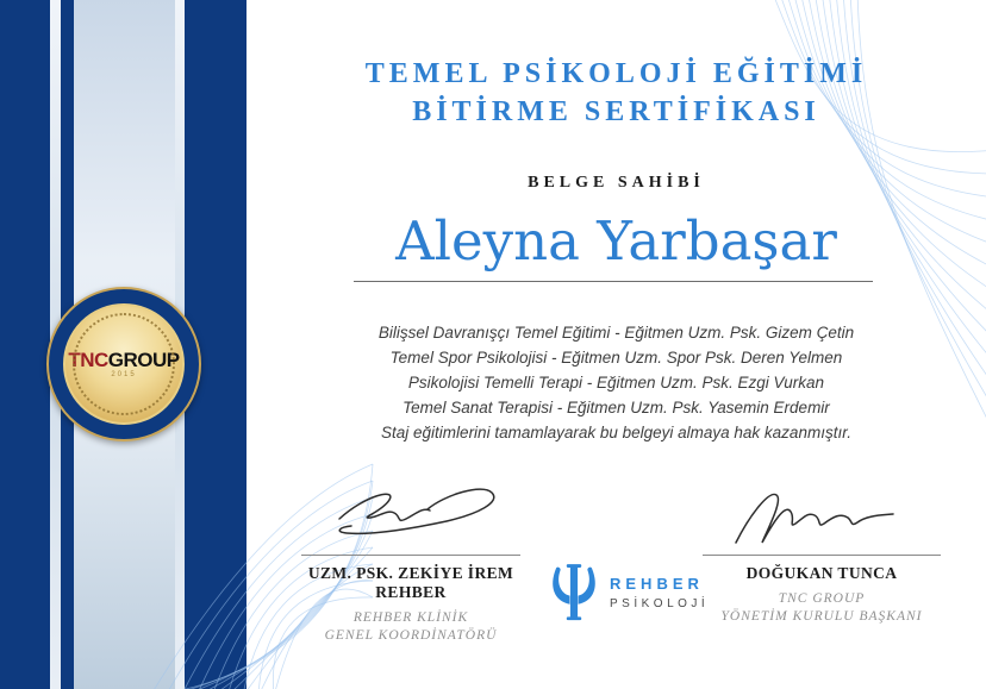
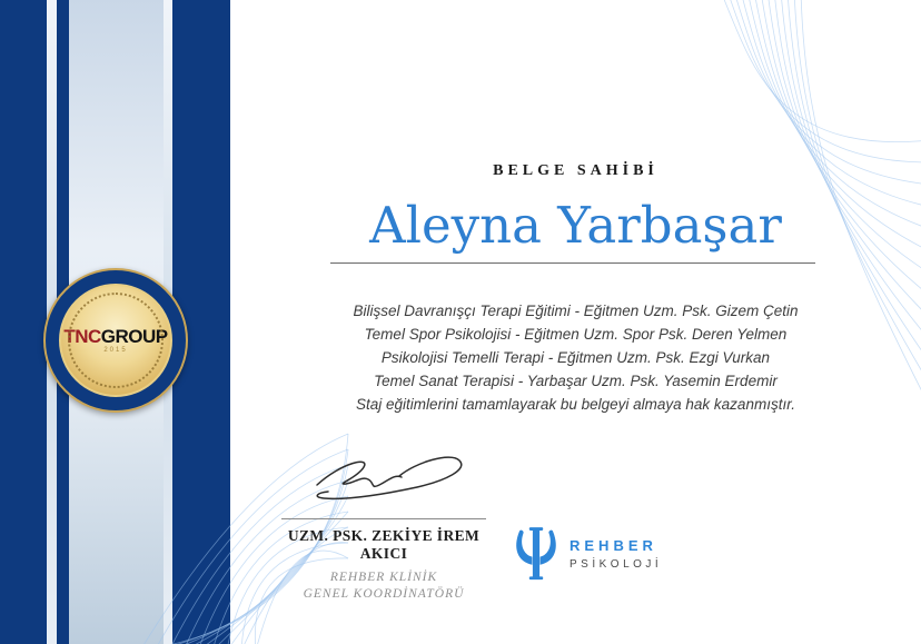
  TNCGROUP
- TEMEL PSİKOLOJİ EĞİTİMİ
- BİTİRME SERTİFİKASI
  BELGE SAHİBİ
  Aleyna Yarbaşar
- Bilişsel Davranışçı Temel Eğitimi - Eğitmen Uzm. Psk. Gizem Çetin
+ Bilişsel Davranışçı Terapi Eğitimi - Eğitmen Uzm. Psk. Gizem Çetin
  Temel Spor Psikolojisi - Eğitmen Uzm. Spor Psk. Deren Yelmen
  Psikolojisi Temelli Terapi - Eğitmen Uzm. Psk. Ezgi Vurkan
- Temel Sanat Terapisi - Eğitmen Uzm. Psk. Yasemin Erdemir
+ Temel Sanat Terapisi - Yarbaşar Uzm. Psk. Yasemin Erdemir
  Staj eğitimlerini tamamlayarak bu belgeyi almaya hak kazanmıştır.
- UZM. PSK. ZEKİYE İREM REHBER
+ UZM. PSK. ZEKİYE İREM AKICI
  REHBER KLİNİK
  GENEL KOORDİNATÖRÜ
  REHBER
  PSİKOLOJİ
- DOĞUKAN TUNCA
- TNC GROUP
- YÖNETİM KURULU BAŞKANI
